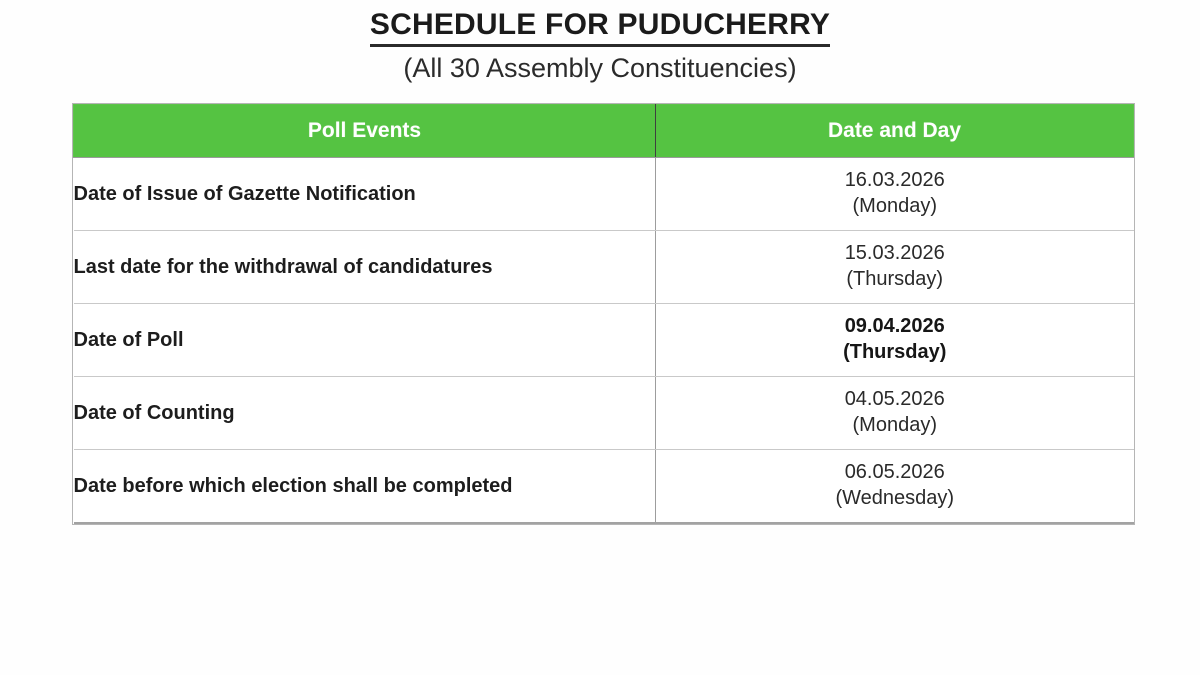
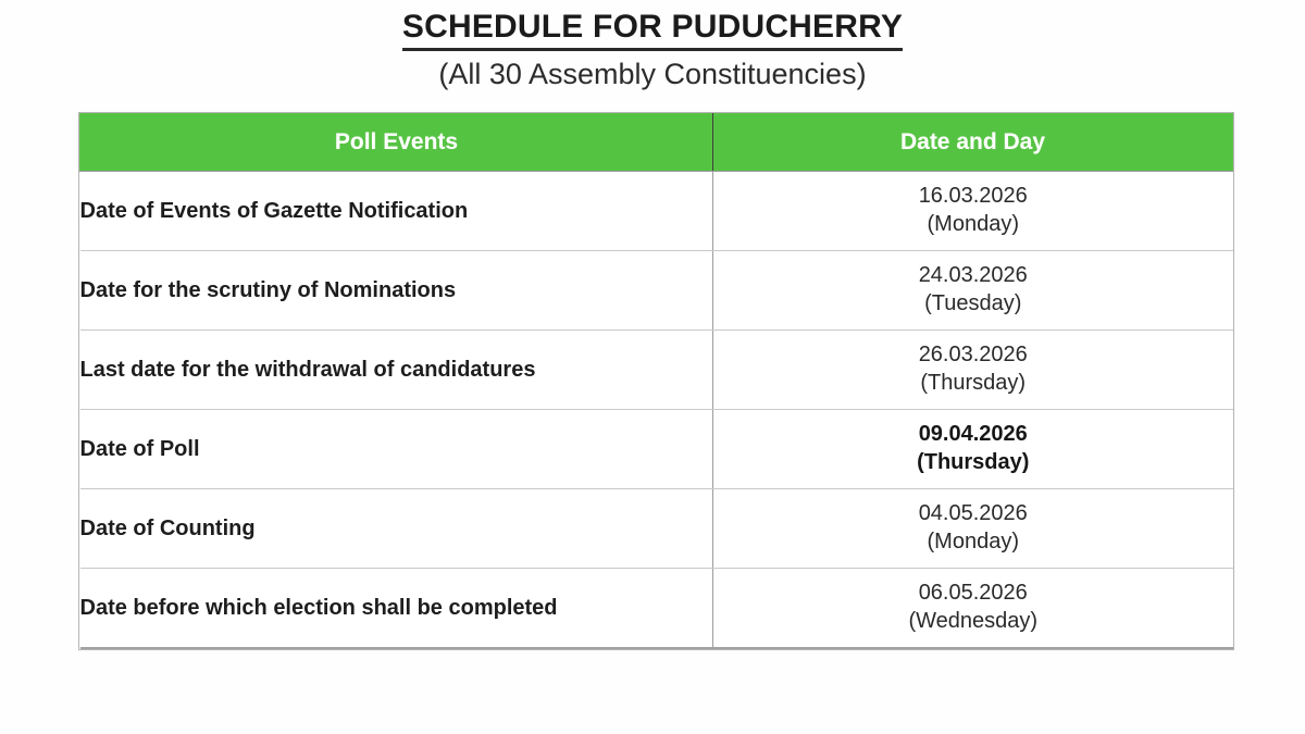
  SCHEDULE FOR PUDUCHERRY
  (All 30 Assembly Constituencies)
  Poll Events	Date and Day
- Date of Issue of Gazette Notification	16.03.2026(Monday)
+ Date of Events of Gazette Notification	16.03.2026(Monday)
+ Date for the scrutiny of Nominations	24.03.2026(Tuesday)
- Last date for the withdrawal of candidatures	15.03.2026(Thursday)
+ Last date for the withdrawal of candidatures	26.03.2026(Thursday)
  Date of Poll	09.04.2026(Thursday)
  Date of Counting	04.05.2026(Monday)
  Date before which election shall be completed	06.05.2026(Wednesday)
